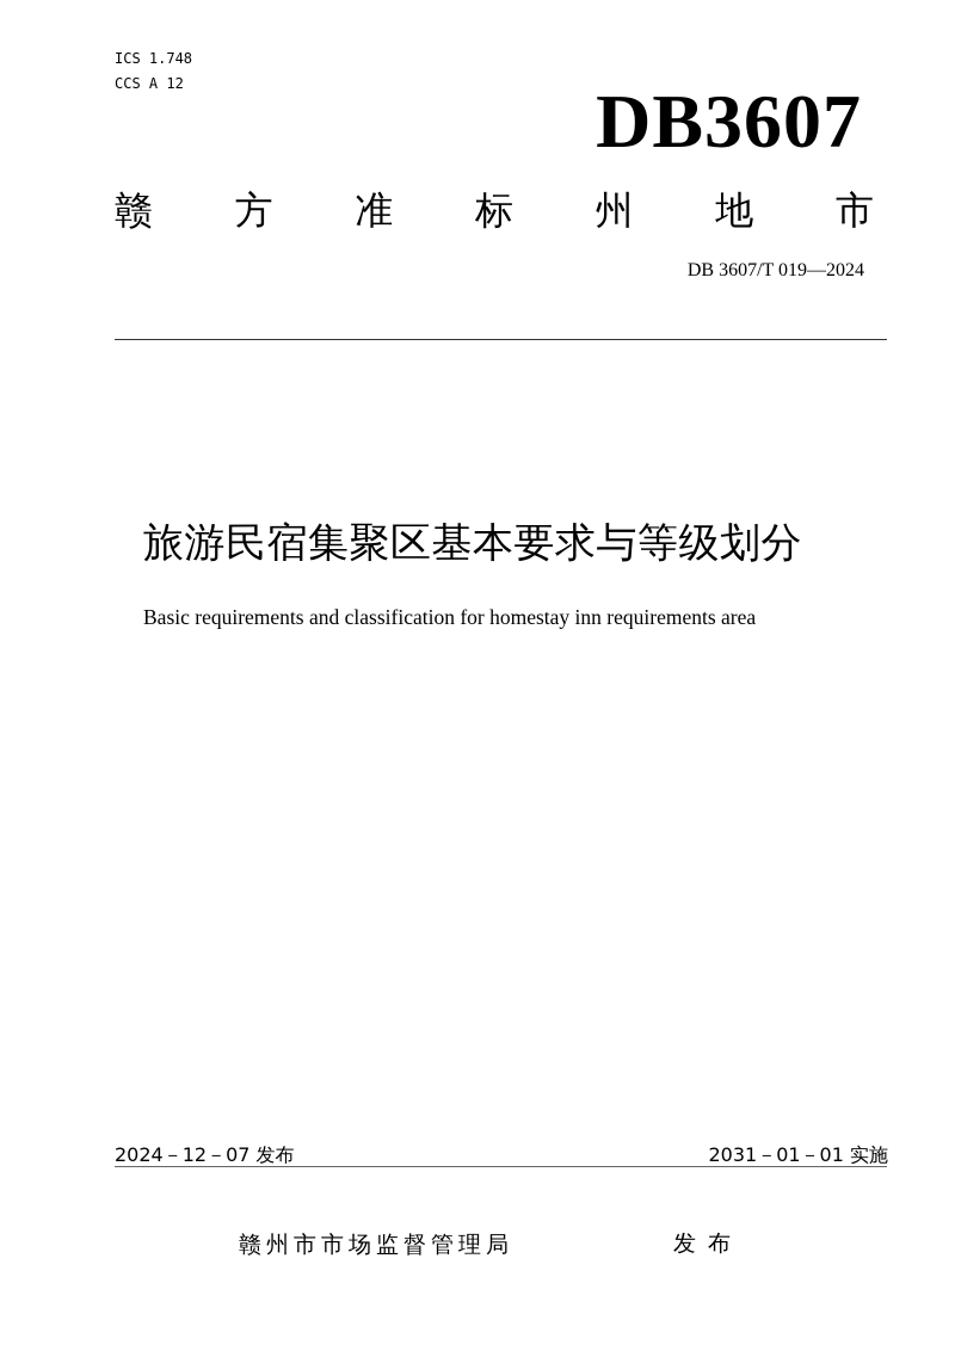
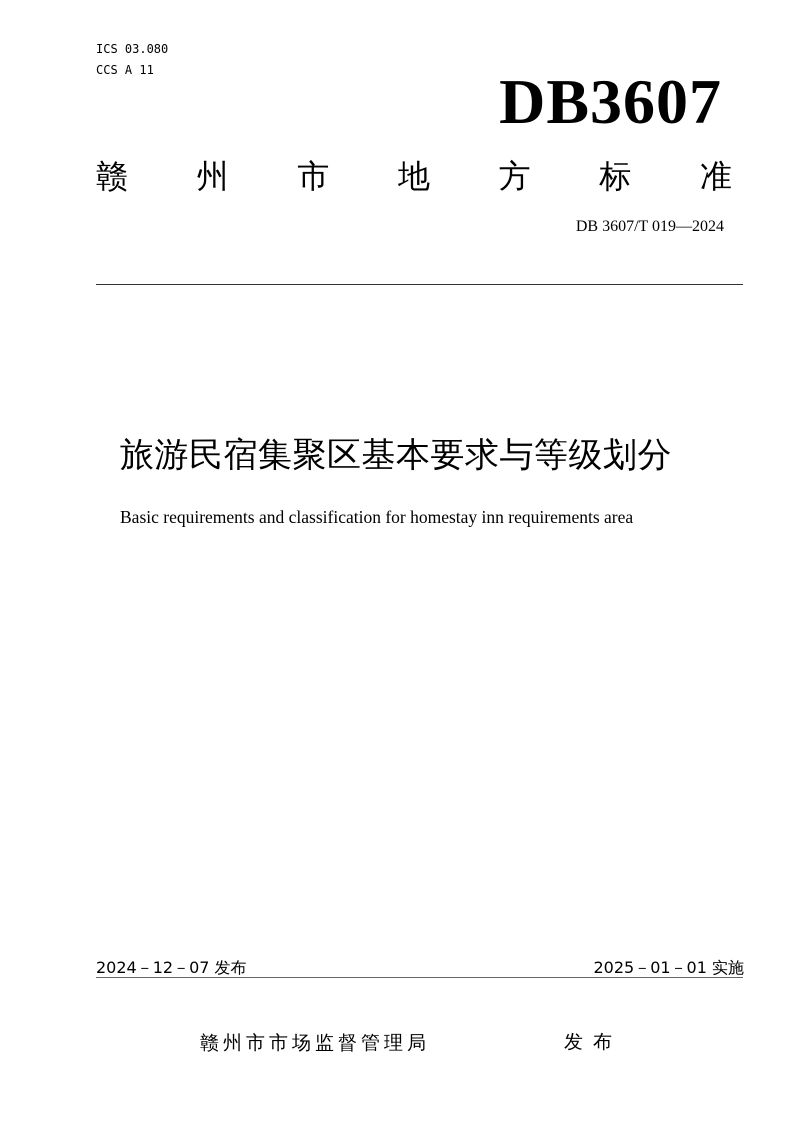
- ICS 1.748
+ ICS 03.080
- CCS A 12
+ CCS A 11
  DB3607
  赣
- 方
+ 州
- 准
+ 市
- 标
+ 地
- 州
+ 方
- 地
+ 标
- 市
+ 准
  DB 3607/T 019—2024
  旅游民宿集聚区基本要求与等级划分
  Basic requirements and classification for homestay inn requirements area
  2024－12－07 发布
- 2031－01－01 实施
+ 2025－01－01 实施
  赣州市市场监督管理局
  发布
